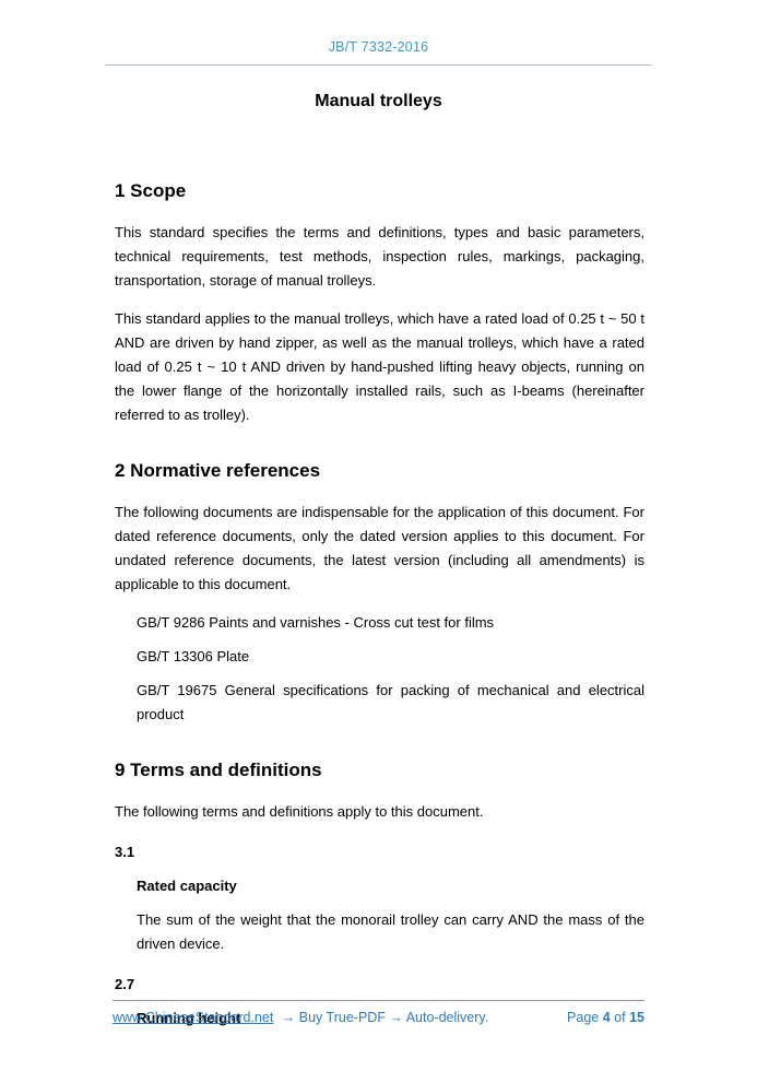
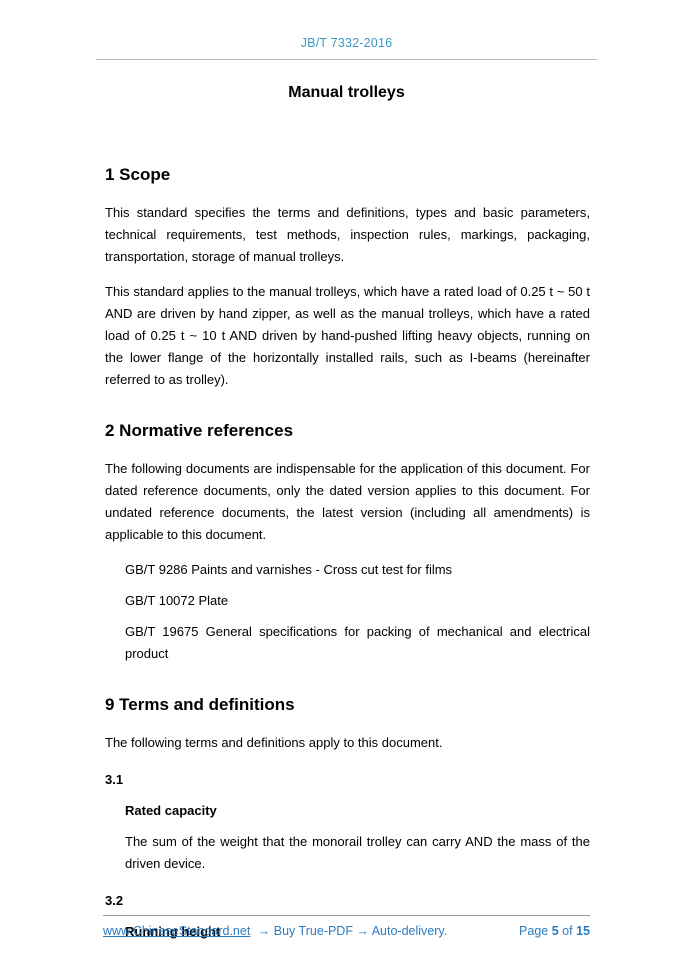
  JB/T 7332-2016
  Manual trolleys
  1 Scope
  This standard specifies the terms and definitions, types and basic parameters, technical requirements, test methods, inspection rules, markings, packaging, transportation, storage of manual trolleys.
  This standard applies to the manual trolleys, which have a rated load of 0.25 t ~ 50 t AND are driven by hand zipper, as well as the manual trolleys, which have a rated load of 0.25 t ~ 10 t AND driven by hand-pushed lifting heavy objects, running on the lower flange of the horizontally installed rails, such as I-beams (hereinafter referred to as trolley).
  2 Normative references
  The following documents are indispensable for the application of this document. For dated reference documents, only the dated version applies to this document. For undated reference documents, the latest version (including all amendments) is applicable to this document.
  GB/T 9286 Paints and varnishes - Cross cut test for films
- GB/T 13306 Plate
+ GB/T 10072 Plate
  GB/T 19675 General specifications for packing of mechanical and electrical product
  9 Terms and definitions
  The following terms and definitions apply to this document.
  3.1
  Rated capacity
  The sum of the weight that the monorail trolley can carry AND the mass of the driven device.
- 2.7
+ 3.2
  Running height
  www.ChineseStandard.net → Buy True-PDF → Auto-delivery.
- Page 4 of 15
+ Page 5 of 15
